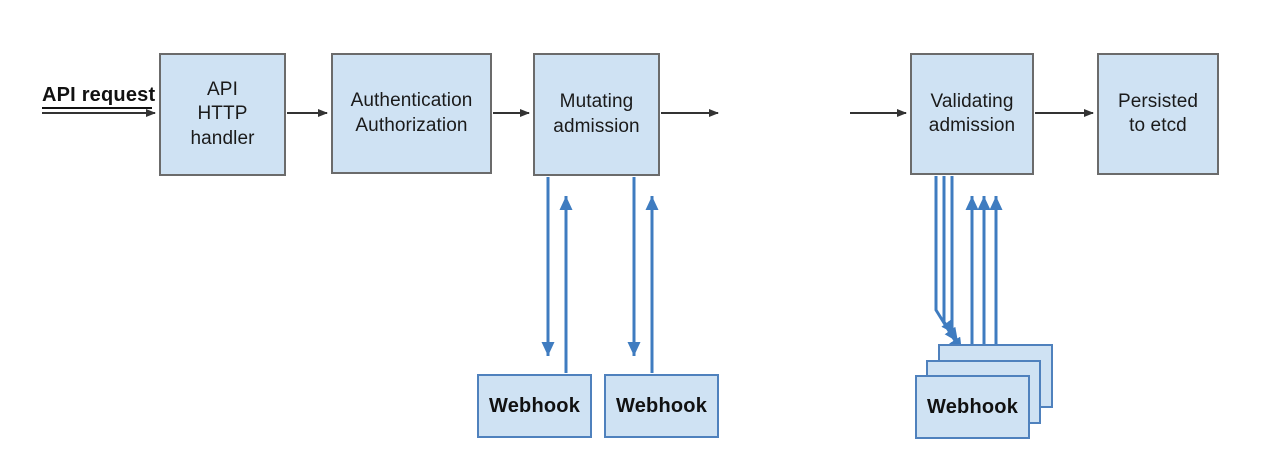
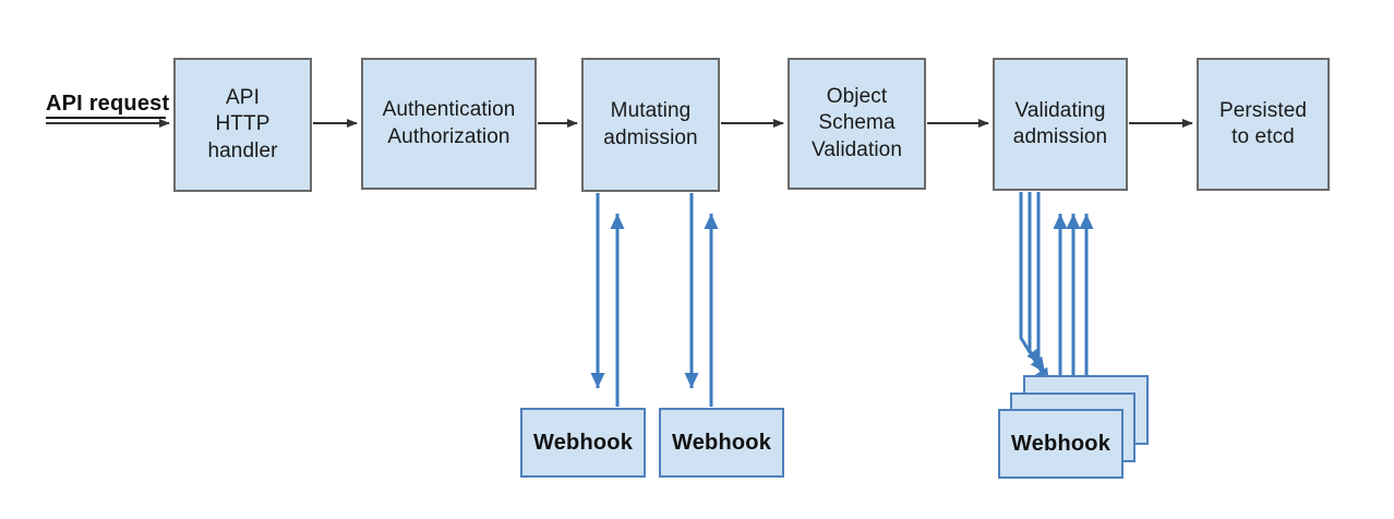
  API request
  API
  HTTP
  handler
  Authentication
  Authorization
  Mutating
  admission
+ Object
+ Schema
+ Validation
  Validating
  admission
  Persisted
  to etcd
  Webhook
  Webhook
  Webhook
